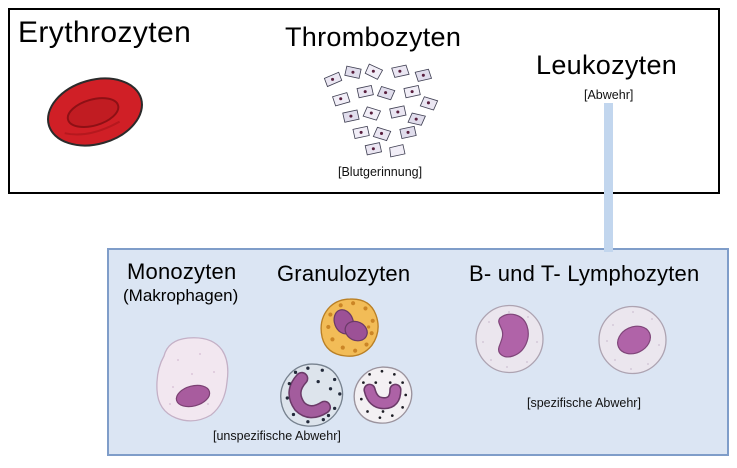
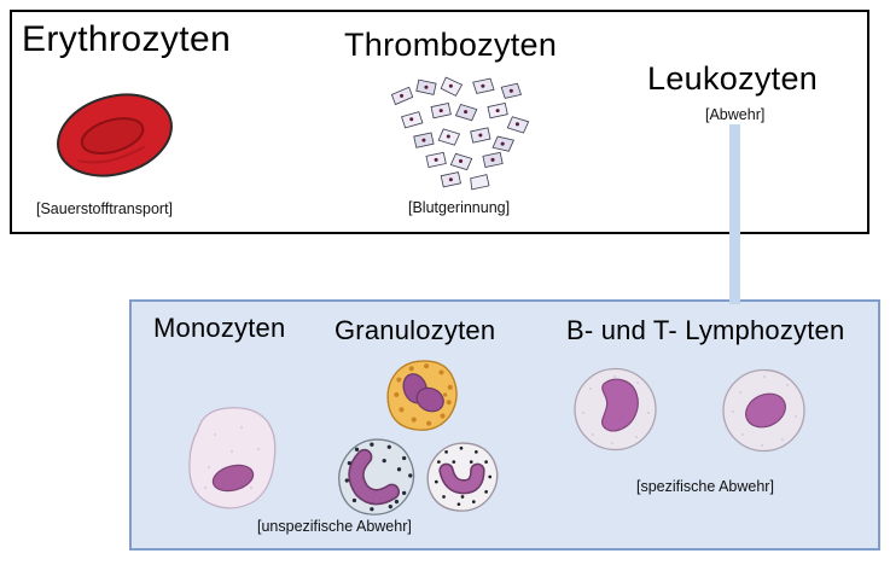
  Erythrozyten
+ [Sauerstofftransport]
  Thrombozyten
  [Blutgerinnung]
  Leukozyten
  [Abwehr]
  Monozyten
- (Makrophagen)
  Granulozyten
  [unspezifische Abwehr]
  B- und T- Lymphozyten
  [spezifische Abwehr]
